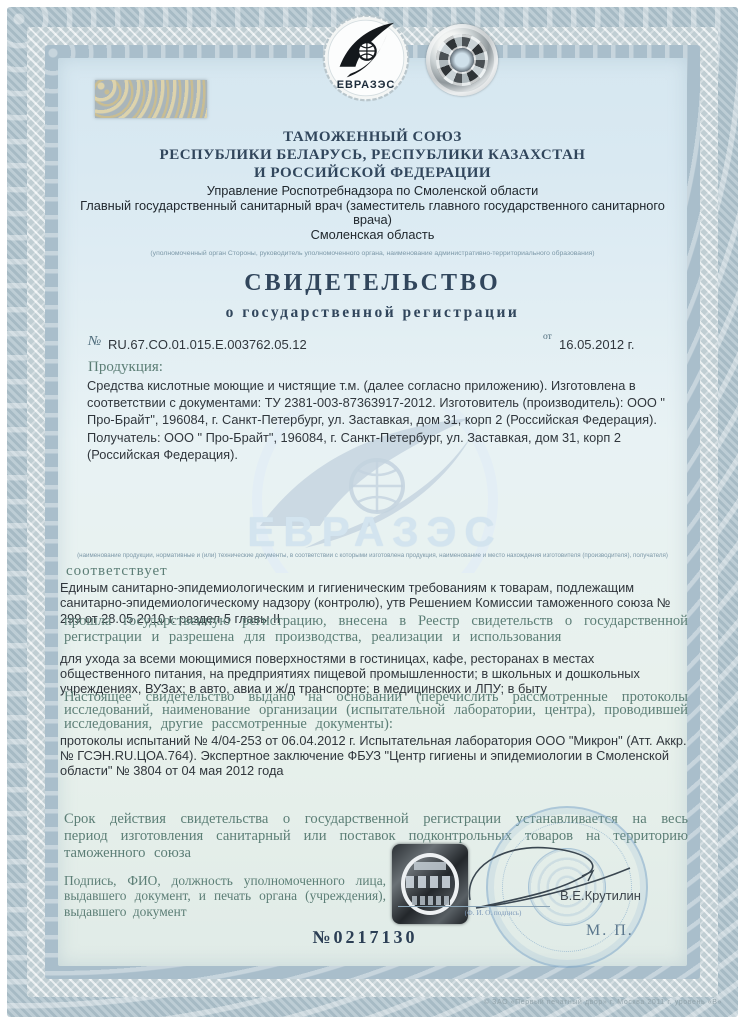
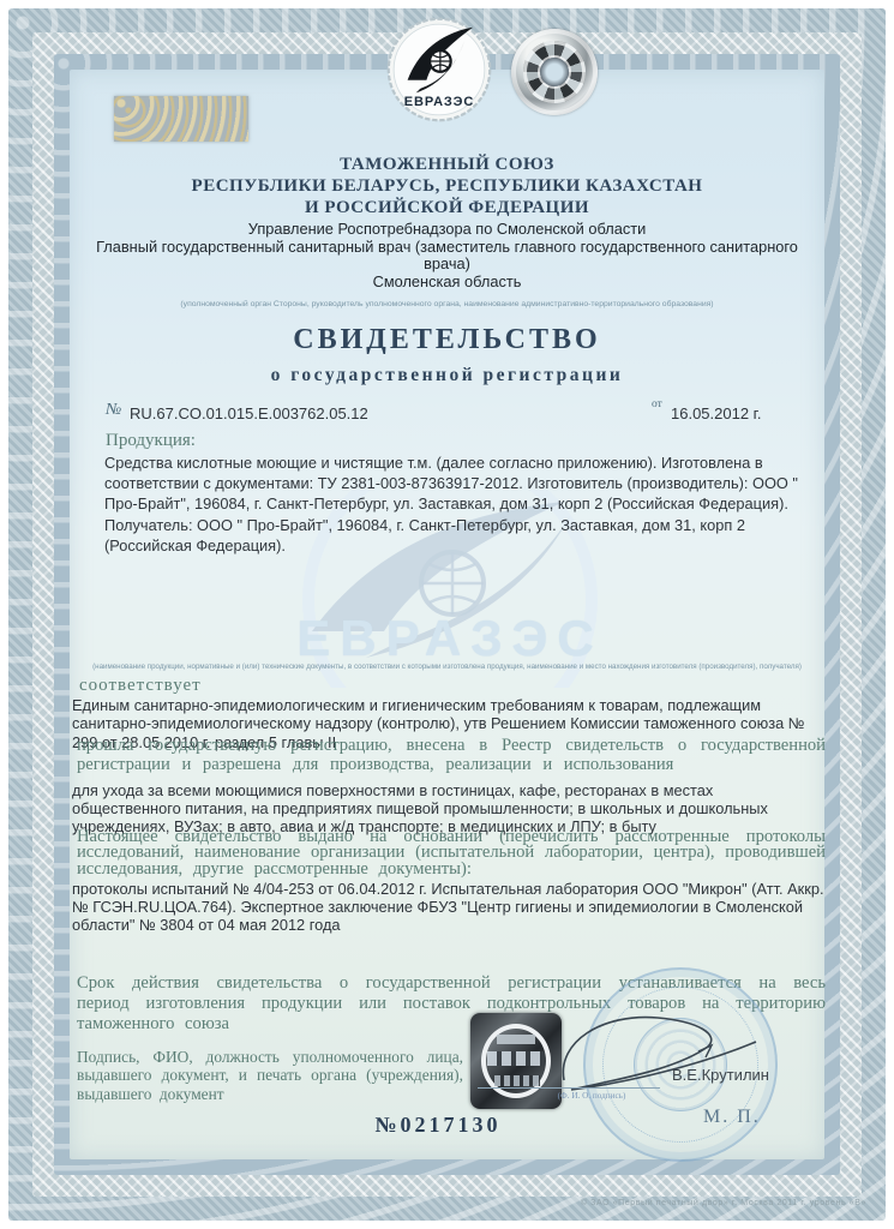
  ЕВРАЗЭС
  ЕВРАЗЭС
  ТАМОЖЕННЫЙ СОЮЗ
  РЕСПУБЛИКИ БЕЛАРУСЬ, РЕСПУБЛИКИ КАЗАХСТАН
  И РОССИЙСКОЙ ФЕДЕРАЦИИ
  Управление Роспотребнадзора по Смоленской области
  Главный государственный санитарный врач (заместитель главного государственного санитарного врача)
  Смоленская область
  СВИДЕТЕЛЬСТВО
  о государственной регистрации
  №
  RU.67.CO.01.015.E.003762.05.12
  от
  16.05.2012 г.
  Продукция:
  Средства кислотные моющие и чистящие т.м. (далее согласно приложению). Изготовлена в соответствии с документами: ТУ 2381-003-87363917-2012. Изготовитель (производитель): ООО " Про-Брайт", 196084, г. Санкт-Петербург, ул. Заставкая, дом 31, корп 2 (Российская Федерация). Получатель: ООО " Про-Брайт", 196084, г. Санкт-Петербург, ул. Заставкая, дом 31, корп 2 (Российская Федерация).
  соответствует
  Единым санитарно-эпидемиологическим и гигиеническим требованиям к товарам, подлежащим санитарно-эпидемиологическому надзору (контролю), утв Решением Комиссии таможенного союза № 299 от 28.05.2010 г. раздел 5 главы II
  прошла государственную регистрацию, внесена в Реестр свидетельств о государственной регистрации и разрешена для производства, реализации и использования
  для ухода за всеми моющимися поверхностями в гостиницах, кафе, ресторанах в местах общественного питания, на предприятиях пищевой промышленности; в школьных и дошкольных учреждениях, ВУЗах; в авто, авиа и ж/д транспорте; в медицинских и ЛПУ; в быту
  Настоящее свидетельство выдано на основании (перечислить рассмотренные протоколы исследований, наименование организации (испытательной лаборатории, центра), проводившей исследования, другие рассмотренные документы):
  протоколы испытаний № 4/04-253 от 06.04.2012 г. Испытательная лаборатория ООО "Микрон" (Атт. Аккр. № ГСЭН.RU.ЦОА.764). Экспертное заключение ФБУЗ "Центр гигиены и эпидемиологии в Смоленской области" № 3804 от 04 мая 2012 года
- Срок действия свидетельства о государственной регистрации устанавливается на весь период изготовления санитарный или поставок подконтрольных товаров на территорию таможенного союза
+ Срок действия свидетельства о государственной регистрации устанавливается на весь период изготовления продукции или поставок подконтрольных товаров на территорию таможенного союза
  Подпись, ФИО, должность уполномоченного лица, выдавшего документ, и печать органа (учреждения), выдавшего документ
  В.Е.Крутилин
  (Ф. И. О. подпись)
  М. П.
  №0217130
